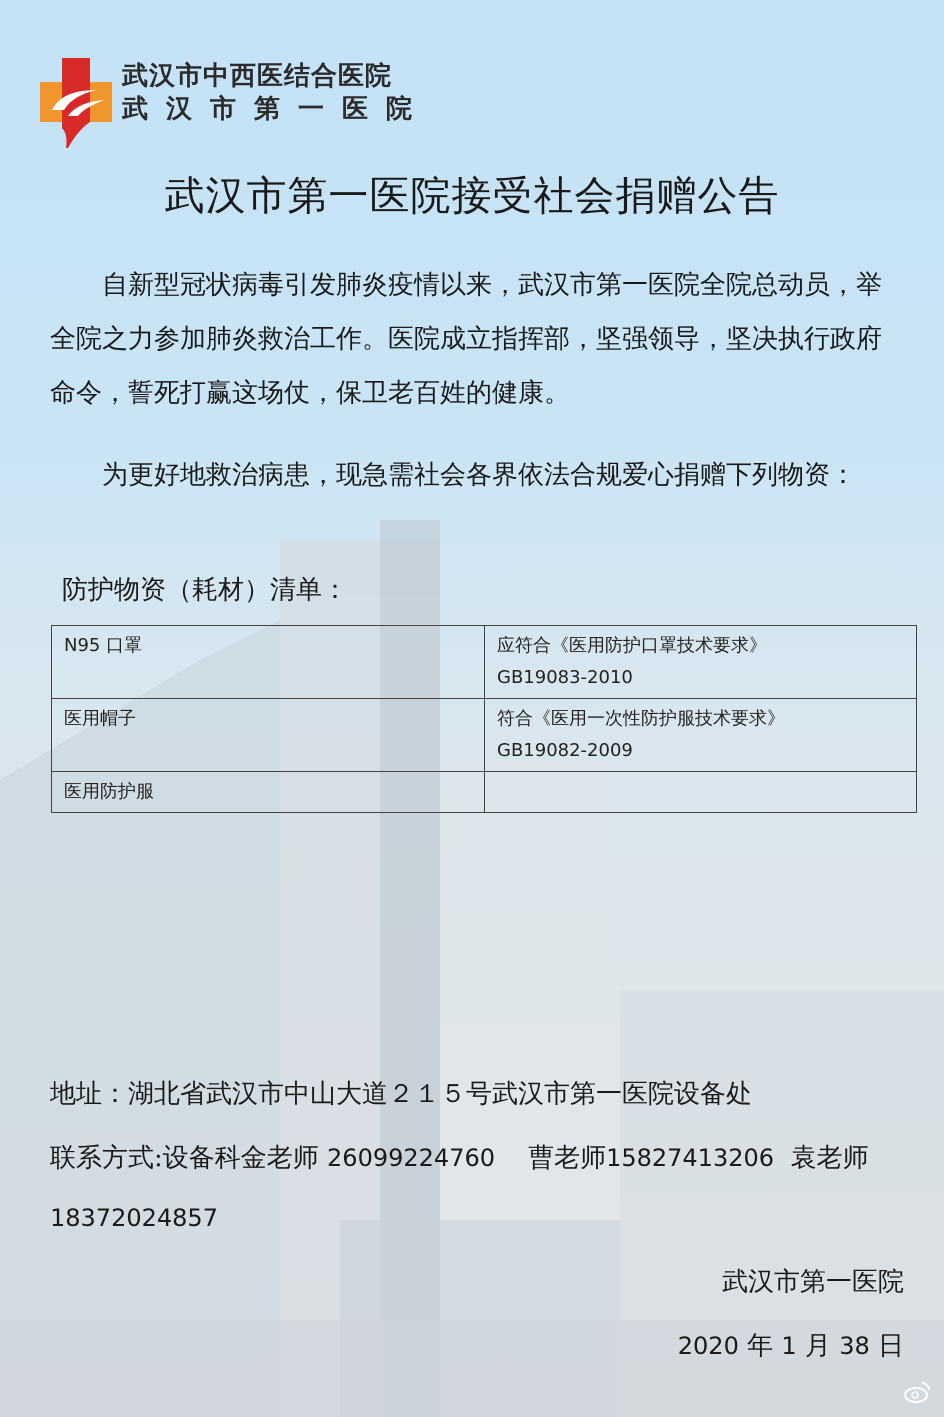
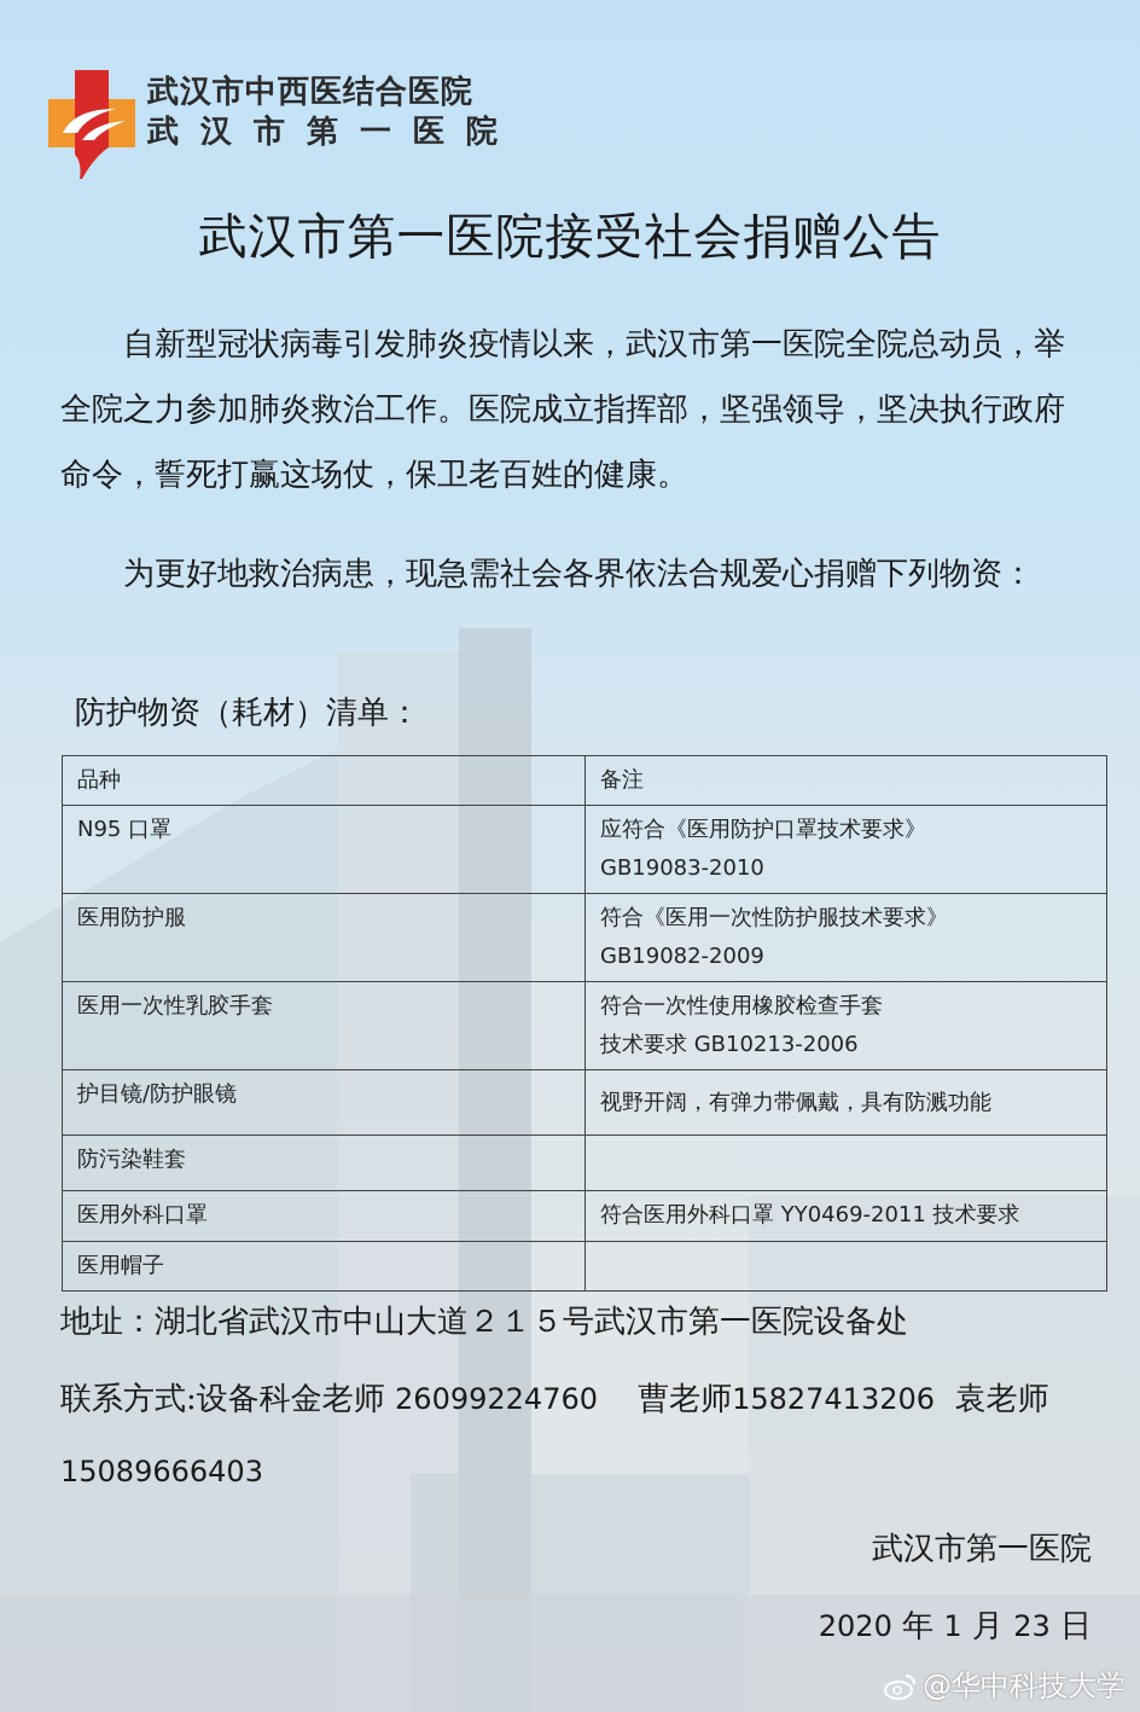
  武汉市中西医结合医院
  武汉市第一医院
  武汉市第一医院接受社会捐赠公告
  自新型冠状病毒引发肺炎疫情以来，武汉市第一医院全院总动员，举全院之力参加肺炎救治工作。医院成立指挥部，坚强领导，坚决执行政府命令，誓死打赢这场仗，保卫老百姓的健康。
  为更好地救治病患，现急需社会各界依法合规爱心捐赠下列物资：
  防护物资（耗材）清单：
+ 品种	备注
  N95 口罩	应符合《医用防护口罩技术要求》GB19083-2010
- 医用帽子	符合《医用一次性防护服技术要求》GB19082-2009
+ 医用防护服	符合《医用一次性防护服技术要求》GB19082-2009
+ 医用一次性乳胶手套	符合一次性使用橡胶检查手套技术要求 GB10213-2006
+ 护目镜/防护眼镜	视野开阔，有弹力带佩戴，具有防溅功能
+ 防污染鞋套
+ 医用外科口罩	符合医用外科口罩 YY0469-2011 技术要求
- 医用防护服
+ 医用帽子
  地址：湖北省武汉市中山大道２１５号武汉市第一医院设备处
  联系方式:设备科金老师 26099224760 曹老师15827413206 袁老师
- 18372024857
+ 15089666403
  武汉市第一医院
- 2020 年 1 月 38 日
+ 2020 年 1 月 23 日
+ @华中科技大学
